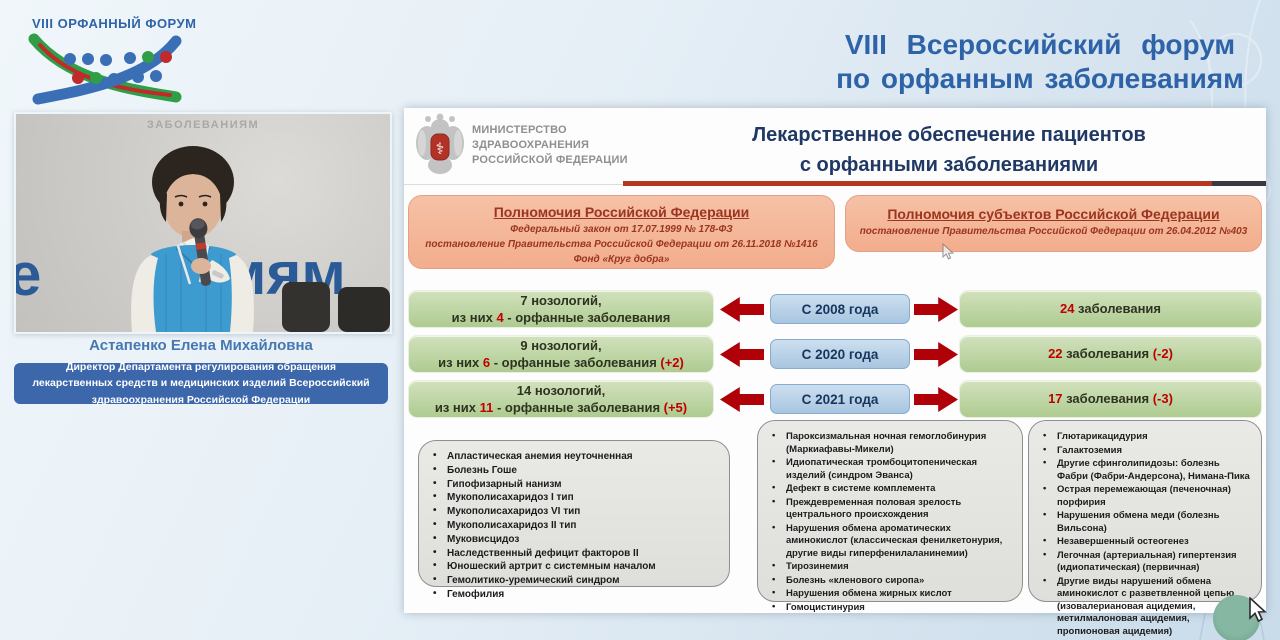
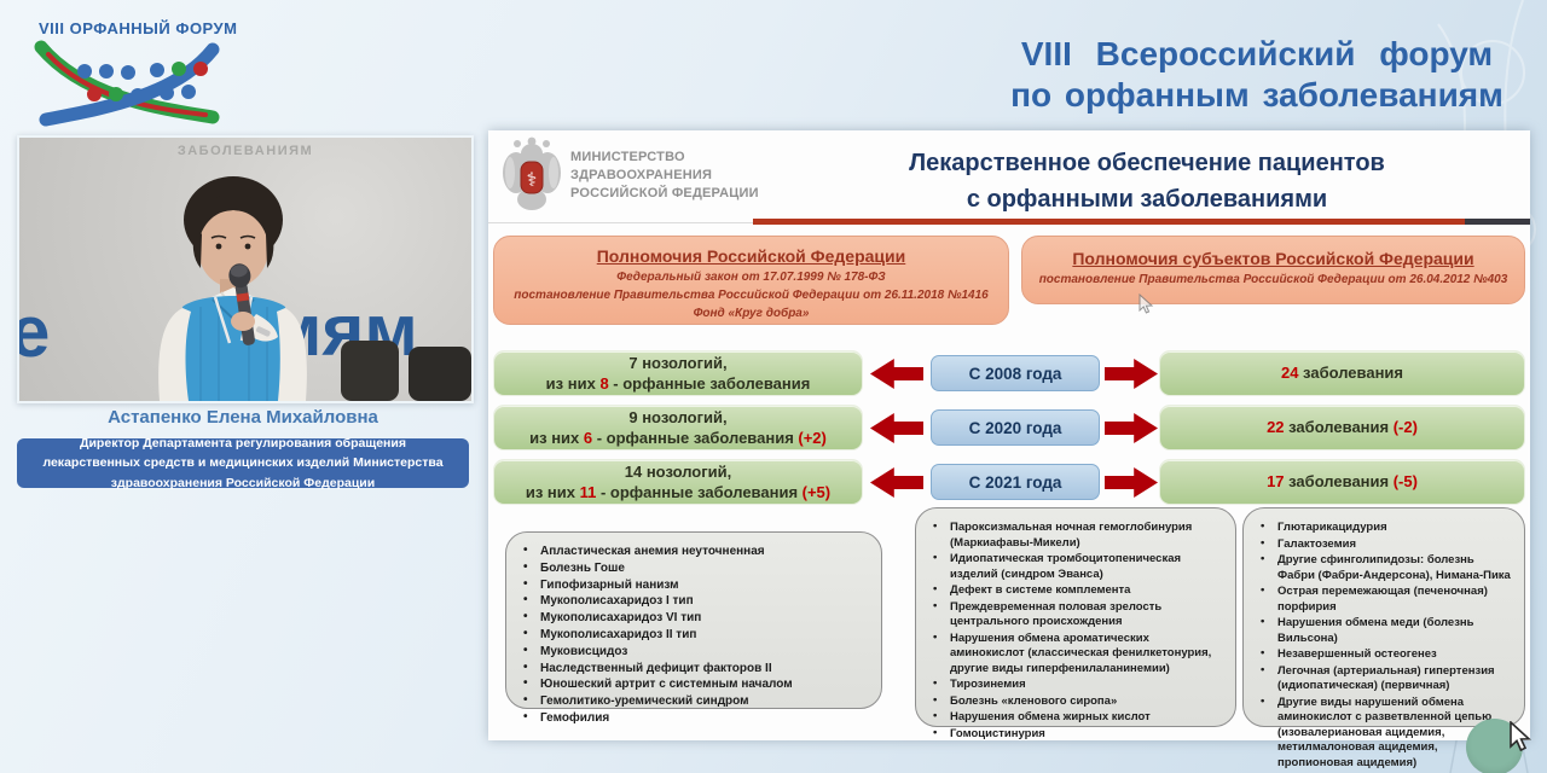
  VIII ОРФАННЫЙ ФОРУМ
  VIII Всероссийский форум
  по орфанным заболеваниям
  ЗАБОЛЕВАНИЯМ
  е
  Астапенко Елена Михайловна
- Директор Департамента регулирования обращения лекарственных средств и медицинских изделий Всероссийский здравоохранения Российской Федерации
+ Директор Департамента регулирования обращения лекарственных средств и медицинских изделий Министерства здравоохранения Российской Федерации
  ⚕
  МИНИСТЕРСТВО
  ЗДРАВООХРАНЕНИЯ
  РОССИЙСКОЙ ФЕДЕРАЦИИ
  Лекарственное обеспечение пациентов
  с орфанными заболеваниями
  Полномочия Российской Федерации
  Федеральный закон от 17.07.1999 № 178-ФЗ
  постановление Правительства Российской Федерации от 26.11.2018 №1416
  Фонд «Круг добра»
  Полномочия субъектов Российской Федерации
  постановление Правительства Российской Федерации от 26.04.2012 №403
  7 нозологий,
- из них 4 - орфанные заболевания
+ из них 8 - орфанные заболевания
  С 2008 года
  24 заболевания
  9 нозологий,
  из них 6 - орфанные заболевания (+2)
  С 2020 года
  22 заболевания (-2)
  14 нозологий,
  из них 11 - орфанные заболевания (+5)
  С 2021 года
- 17 заболевания (-3)
+ 17 заболевания (-5)
  Апластическая анемия неуточненная
  Болезнь Гоше
  Гипофизарный нанизм
  Мукополисахаридоз I тип
  Мукополисахаридоз VI тип
  Мукополисахаридоз II тип
  Муковисцидоз
  Наследственный дефицит факторов II
  Юношеский артрит с системным началом
  Гемолитико-уремический синдром
  Гемофилия
  Пароксизмальная ночная гемоглобинурия (Маркиафавы-Микели)
  Идиопатическая тромбоцитопеническая изделий (синдром Эванса)
  Дефект в системе комплемента
  Преждевременная половая зрелость центрального происхождения
  Нарушения обмена ароматических аминокислот (классическая фенилкетонурия, другие виды гиперфенилаланинемии)
  Тирозинемия
  Болезнь «кленового сиропа»
  Нарушения обмена жирных кислот
  Гомоцистинурия
  Глютарикацидурия
  Галактоземия
  Другие сфинголипидозы: болезнь Фабри (Фабри-Андерсона), Нимана-Пика
  Острая перемежающая (печеночная) порфирия
  Нарушения обмена меди (болезнь Вильсона)
  Незавершенный остеогенез
  Легочная (артериальная) гипертензия (идиопатическая) (первичная)
  Другие виды нарушений обмена аминокислот с разветвленной цепью (изовалериановая ацидемия, метилмалоновая ацидемия, пропионовая ацидемия)
